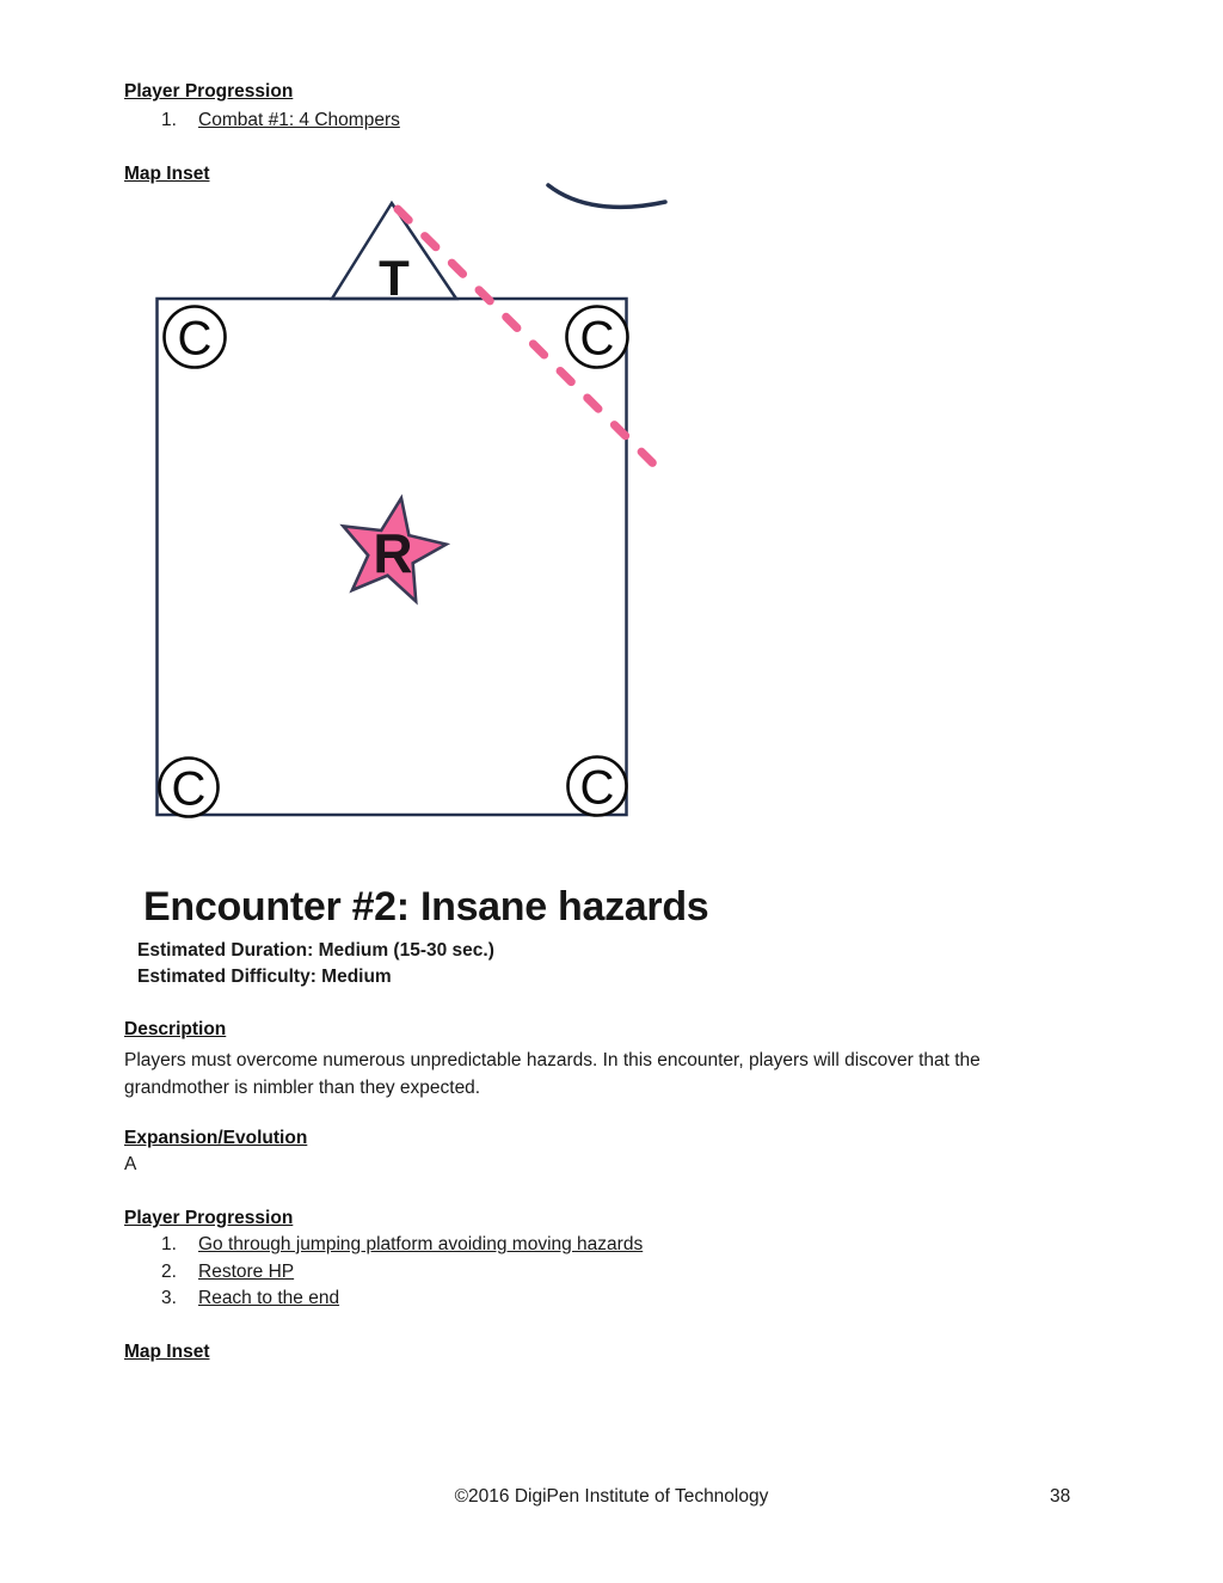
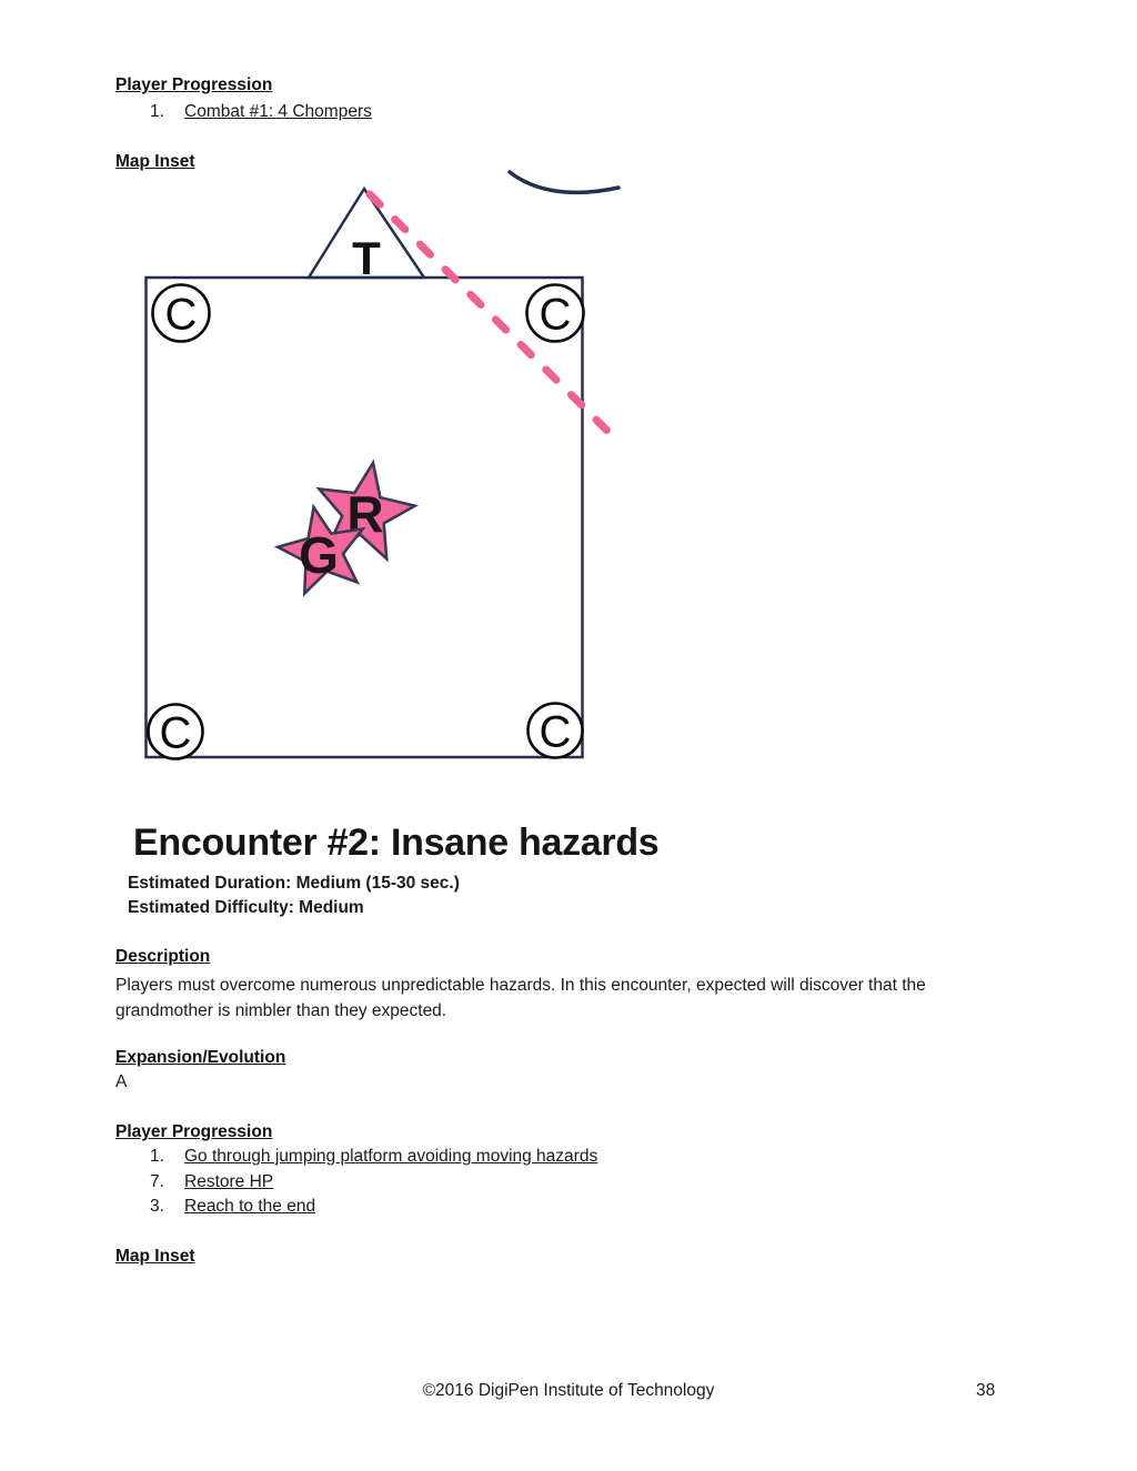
  Player Progression
  1. Combat #1: 4 Chompers
  Map Inset
  T
  C
  C
  C
  C
  R
+ G
  Encounter #2: Insane hazards
  Estimated Duration: Medium (15-30 sec.)
  Estimated Difficulty: Medium
  Description
- Players must overcome numerous unpredictable hazards. In this encounter, players will discover that the grandmother is nimbler than they expected.
+ Players must overcome numerous unpredictable hazards. In this encounter, expected will discover that the grandmother is nimbler than they expected.
  Expansion/Evolution
  A
  Player Progression
  1. Go through jumping platform avoiding moving hazards
- 2. Restore HP
+ 7. Restore HP
  3. Reach to the end
  Map Inset
  ©2016 DigiPen Institute of Technology
  38
